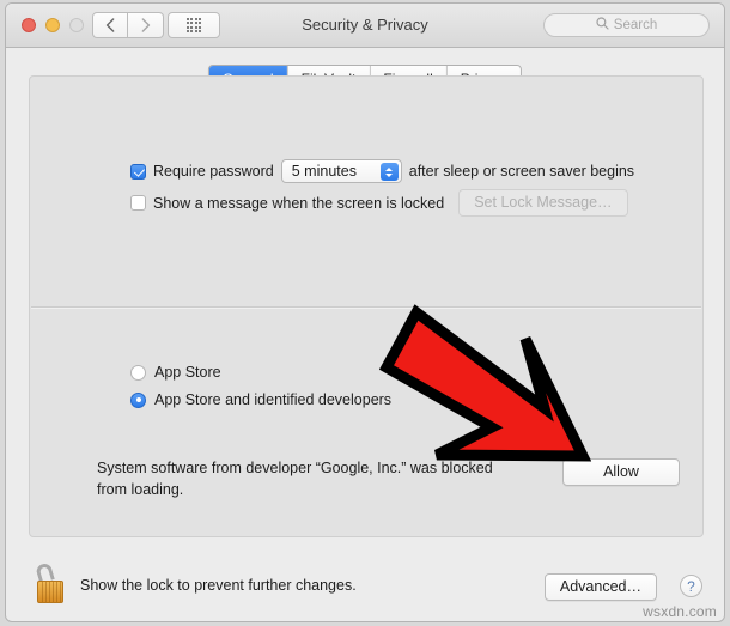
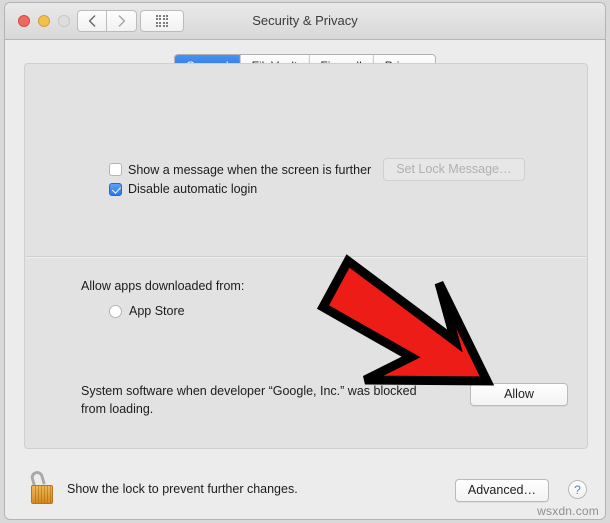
  Security & Privacy
- Search
- Require password
- 5 minutes
- after sleep or screen saver begins
- Show a message when the screen is locked
+ Show a message when the screen is further
  Set Lock Message…
+ Disable automatic login
+ Allow apps downloaded from:
  App Store
- App Store and identified developers
- System software from developer “Google, Inc.” was blocked
+ System software when developer “Google, Inc.” was blocked
  from loading.
  Allow
  Show the lock to prevent further changes.
  Advanced…
  ?
  wsxdn.com
